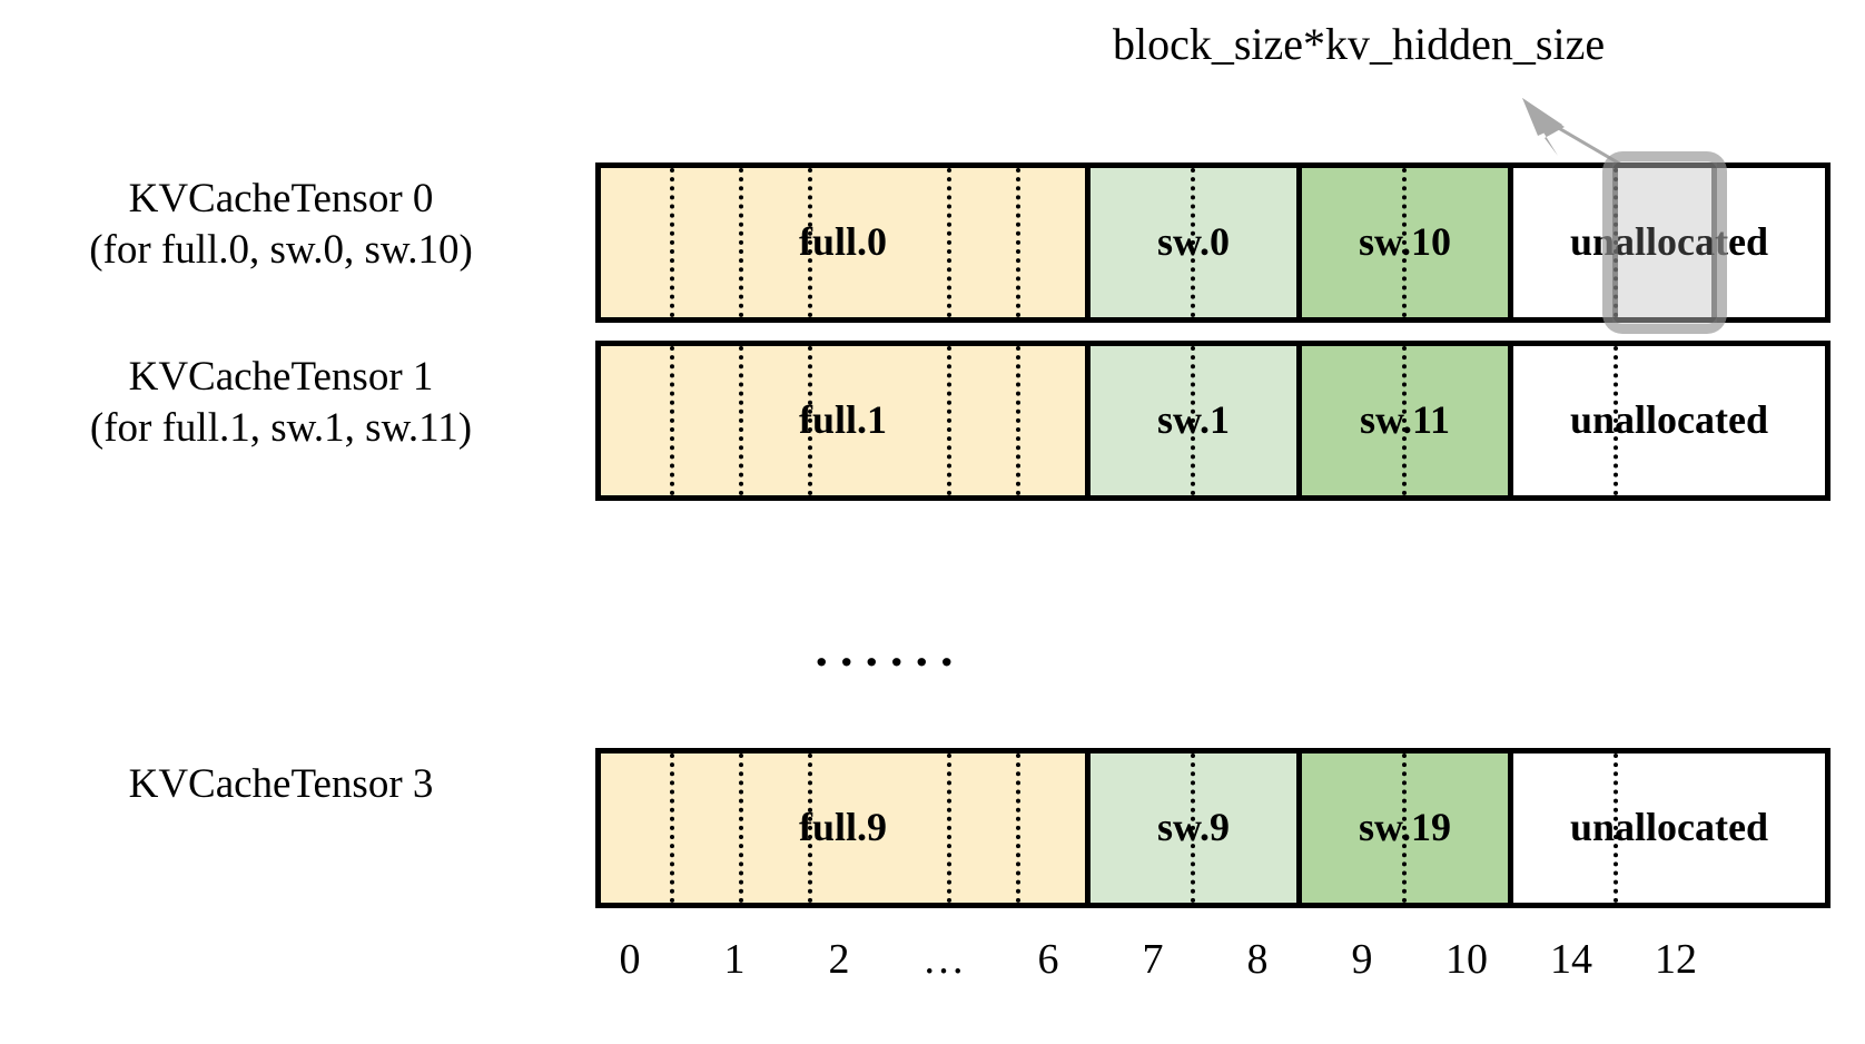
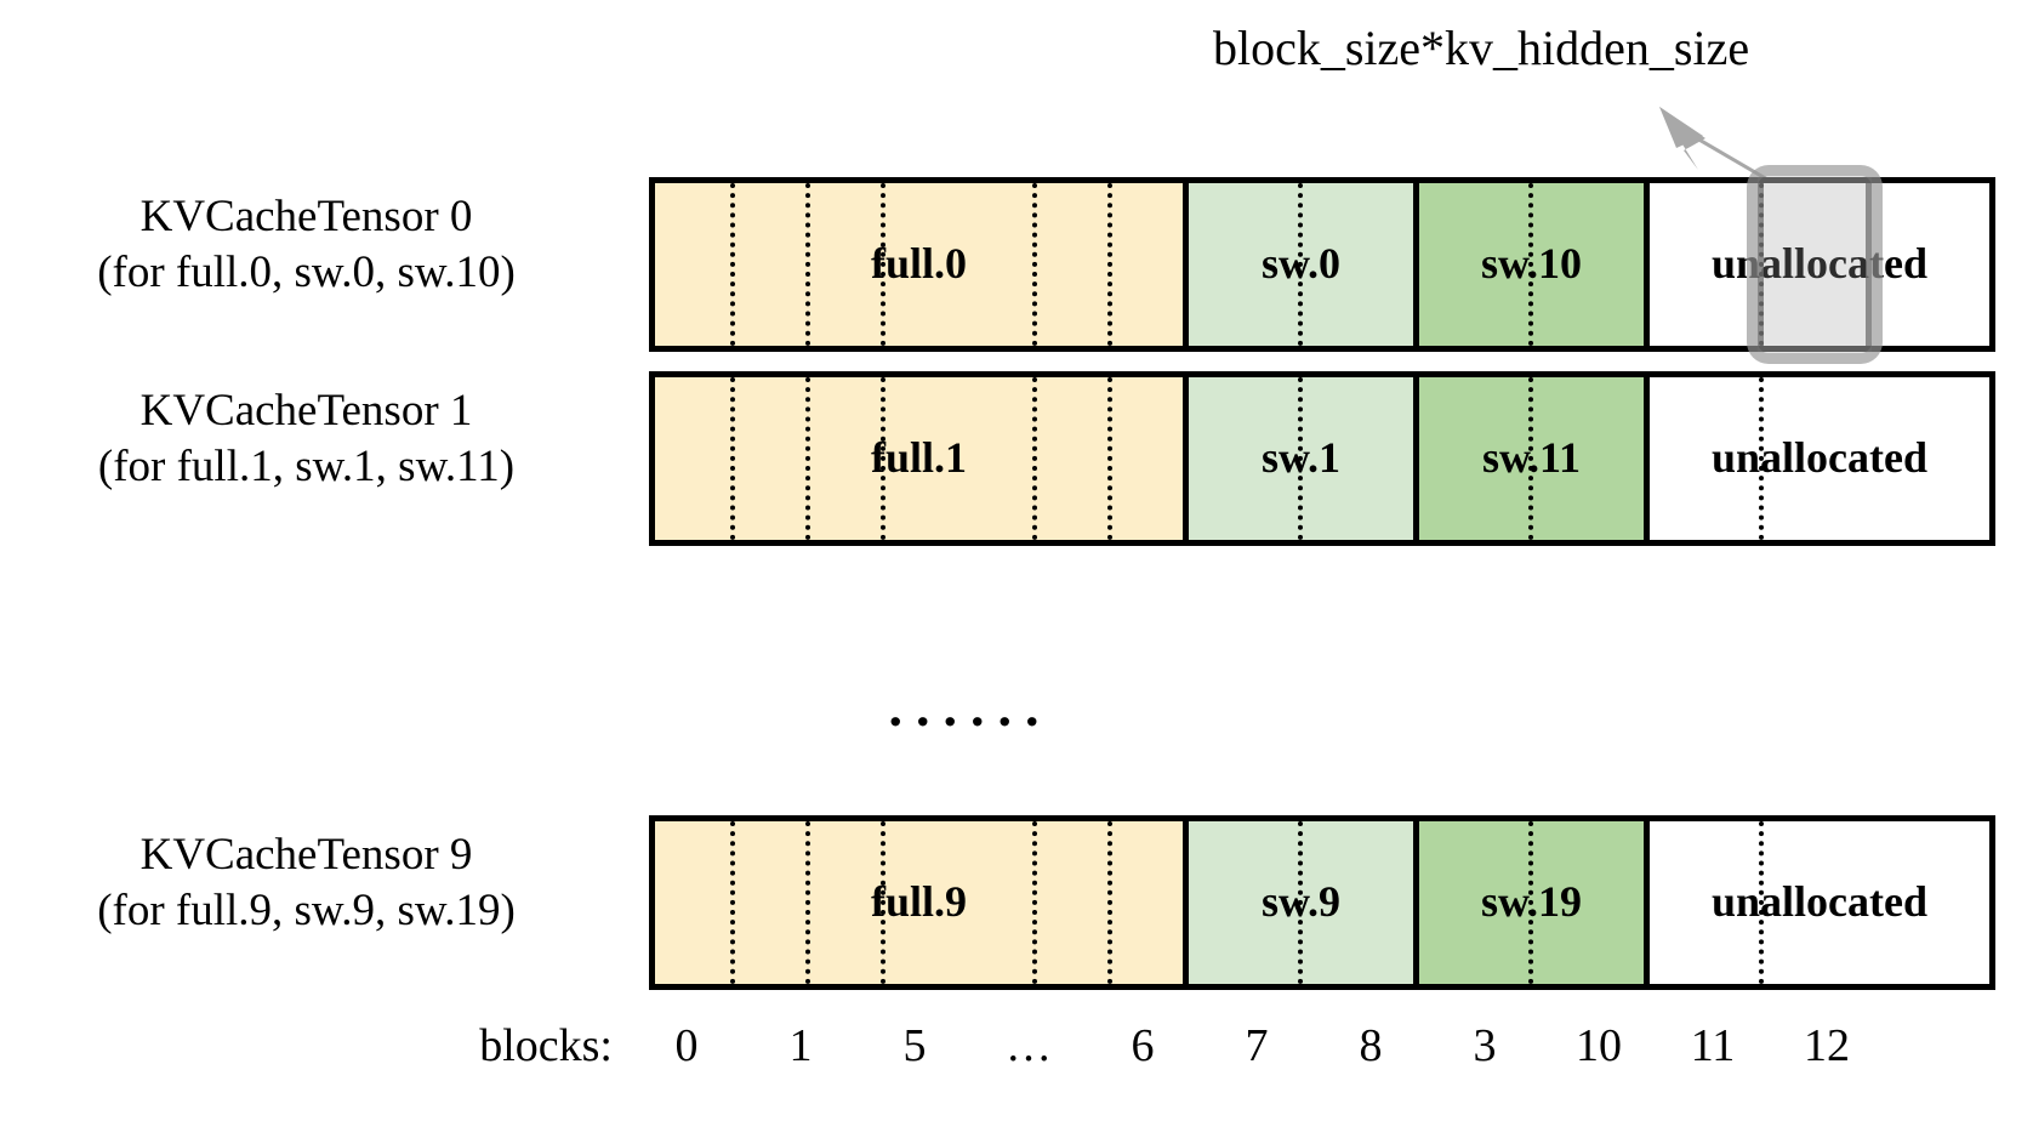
  block_size*kv_hidden_size
  KVCacheTensor 0
  (for full.0, sw.0, sw.10)
  full.0
  sw.0
  sw.10
  unallocated
  KVCacheTensor 1
  (for full.1, sw.1, sw.11)
  full.1
  sw.1
  sw.11
  unallocated
  ......
- KVCacheTensor 3
+ KVCacheTensor 9
+ (for full.9, sw.9, sw.19)
  full.9
  sw.9
  sw.19
  unallocated
+ blocks:
  0
  1
- 2
+ 5
  …
  6
  7
  8
- 9
+ 3
  10
- 14
+ 11
  12
